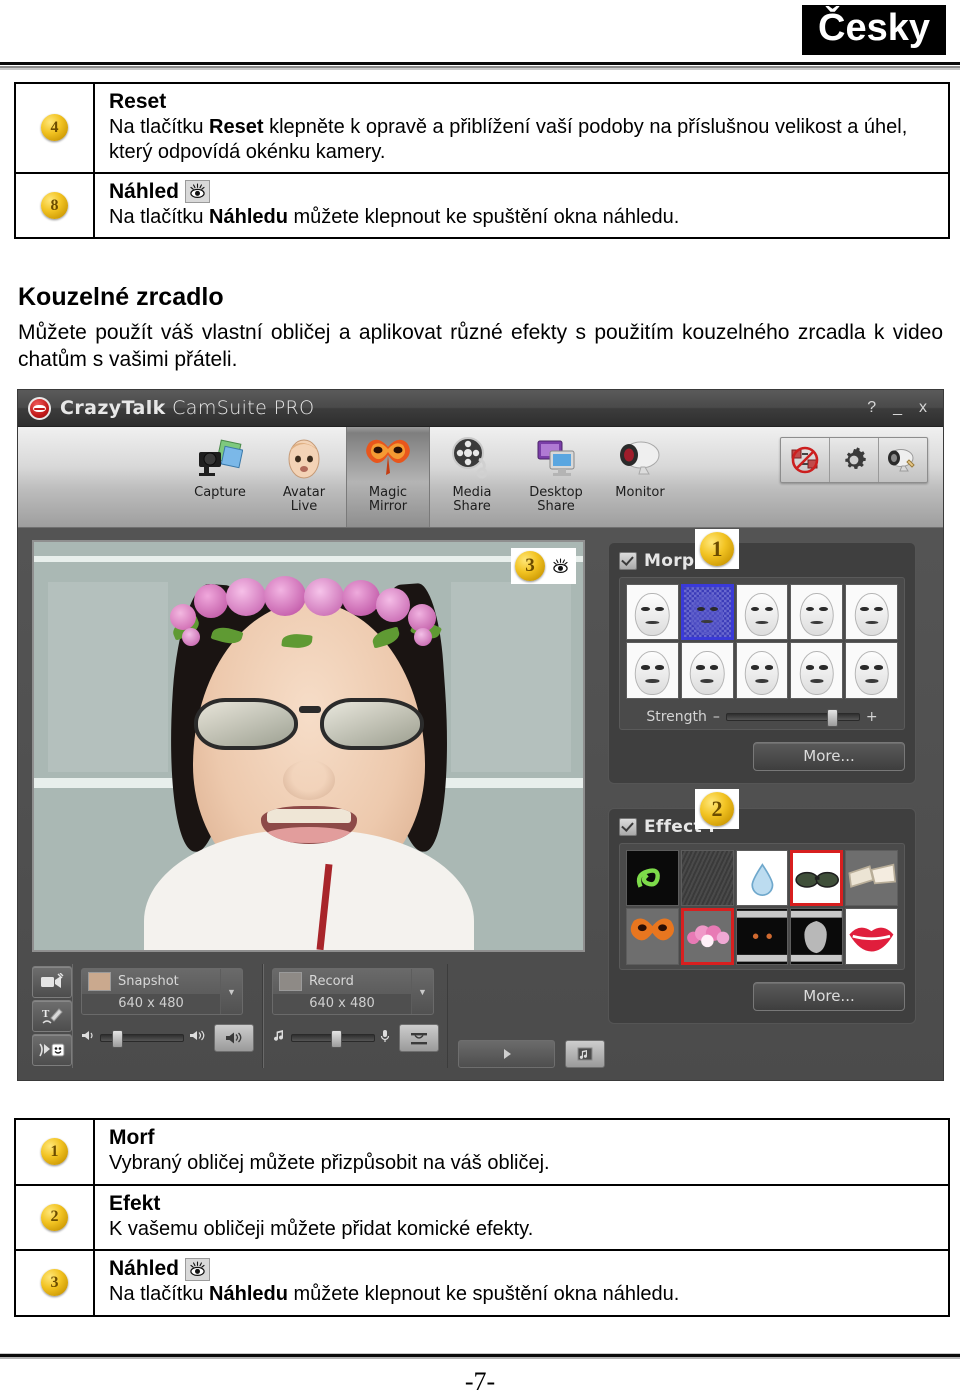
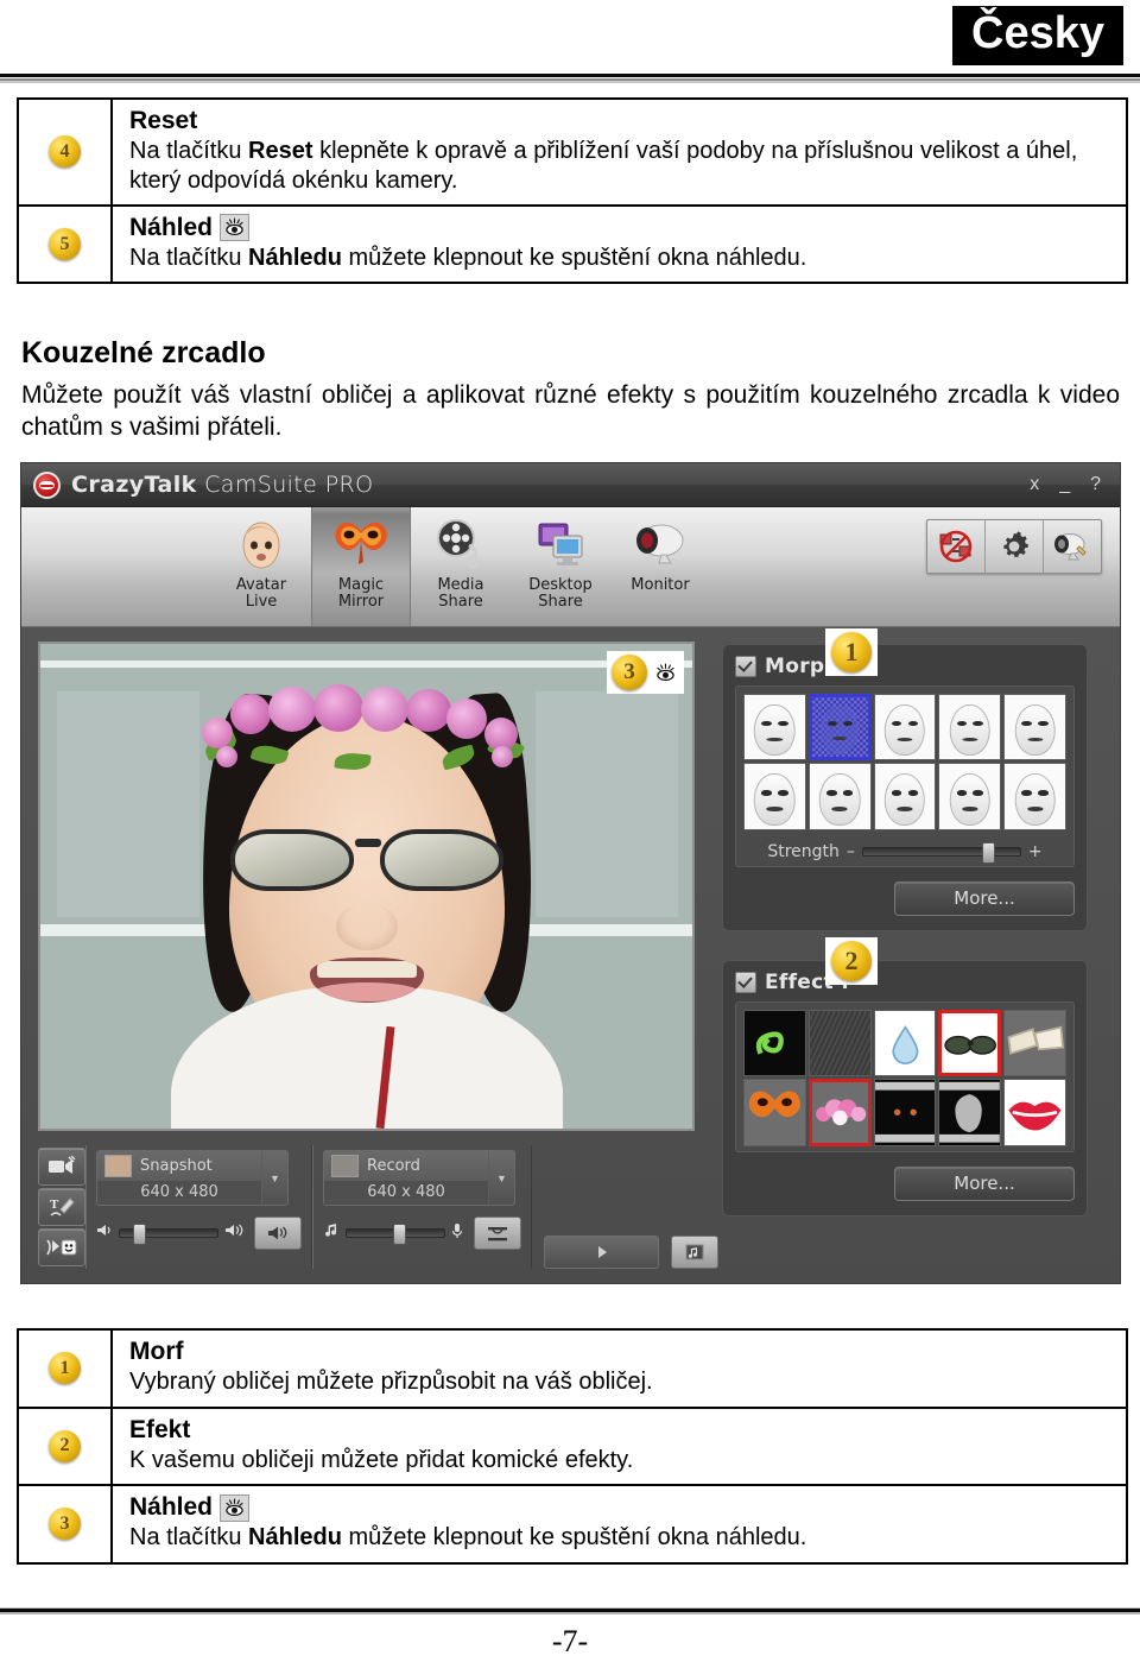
  Česky
  4
  Reset
  Na tlačítku Reset klepněte k opravě a přiblížení vaší podoby na příslušnou velikost a úhel, který odpovídá okénku kamery.
- 8
+ 5
  Náhled
  Na tlačítku Náhledu můžete klepnout ke spuštění okna náhledu.
  Kouzelné zrcadlo
  Můžete použít váš vlastní obličej a aplikovat různé efekty s použitím kouzelného zrcadla k video chatům s vašimi přáteli.
  CrazyTalk CamSuite PRO
- ?
+ x
  _
- x
+ ?
- Capture
  Avatar
  Live
  Magic
  Mirror
  Media
  Share
  Desktop
  Share
  Monitor
  3
  T
  Snapshot
  640 x 480
  ▼
  Record
  640 x 480
  ▼
  1
  Strength
  –
  +
  More...
  2
  Effec
  More...
  1
  Morf
  Vybraný obličej můžete přizpůsobit na váš obličej.
  2
  Efekt
  K vašemu obličeji můžete přidat komické efekty.
  3
  Náhled
  Na tlačítku Náhledu můžete klepnout ke spuštění okna náhledu.
  -7-
